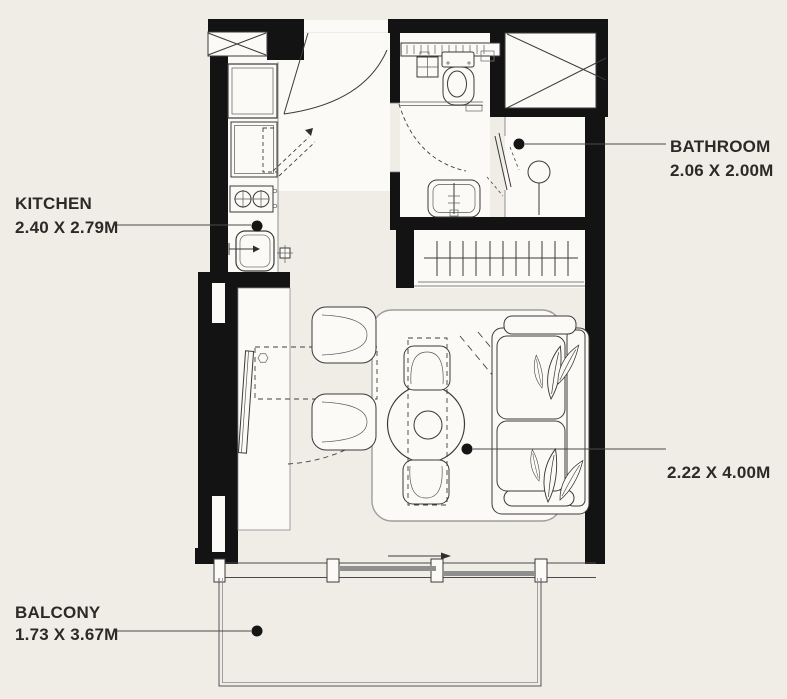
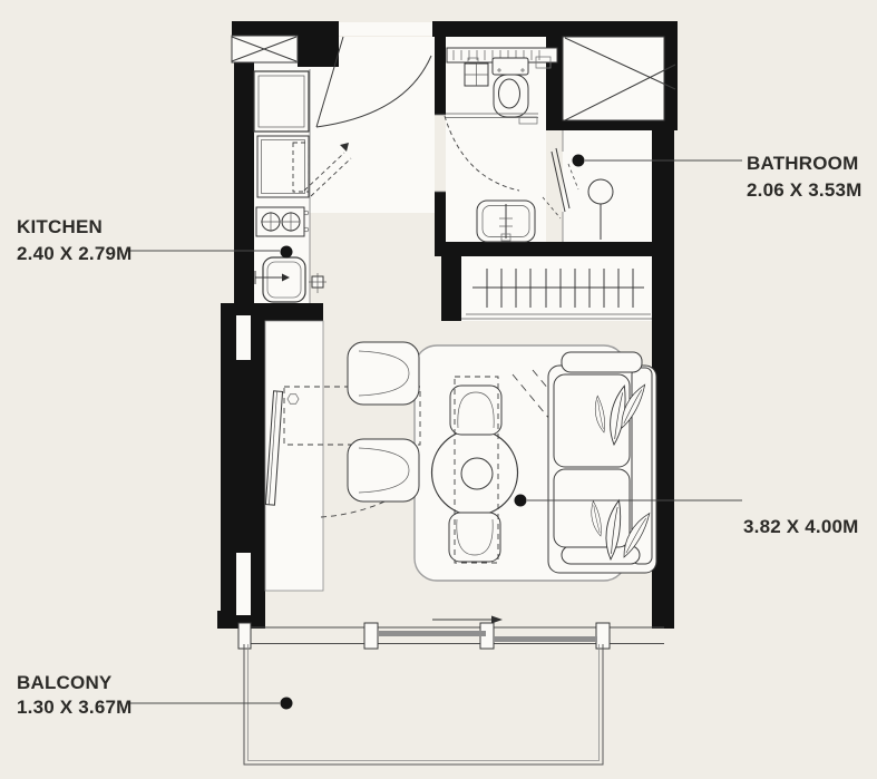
  KITCHEN
  2.40 X 2.79M
  BATHROOM
- 2.06 X 2.00M
+ 2.06 X 3.53M
- 2.22 X 4.00M
+ 3.82 X 4.00M
  BALCONY
- 1.73 X 3.67M
+ 1.30 X 3.67M
